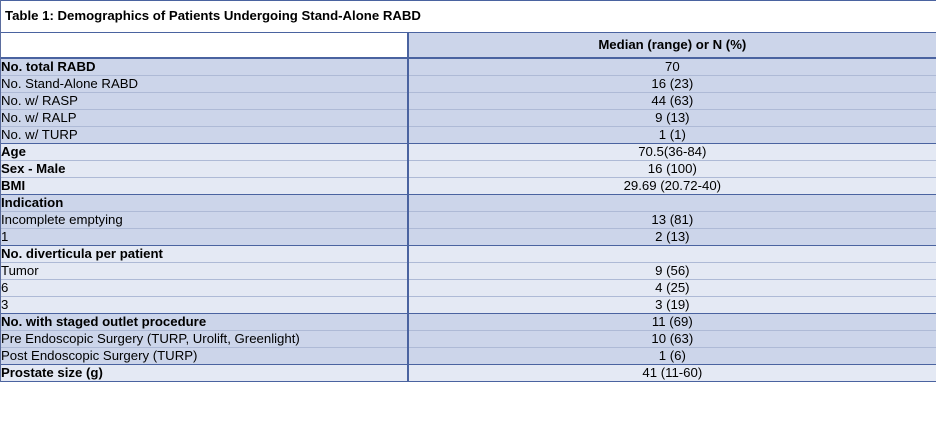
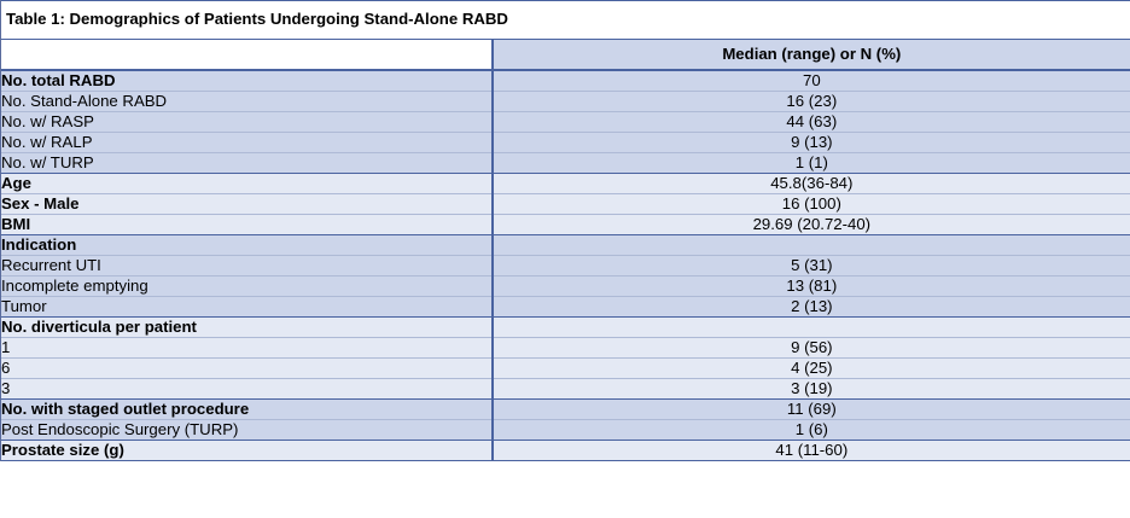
  Table 1: Demographics of Patients Undergoing Stand-Alone RABD
  	Median (range) or N (%)
  No. total RABD	70
  No. Stand-Alone RABD	16 (23)
  No. w/ RASP	44 (63)
  No. w/ RALP	9 (13)
  No. w/ TURP	1 (1)
- Age	70.5(36-84)
+ Age	45.8(36-84)
  Sex - Male	16 (100)
  BMI	29.69 (20.72-40)
  Indication
+ Recurrent UTI	5 (31)
  Incomplete emptying	13 (81)
- 1	2 (13)
+ Tumor	2 (13)
  No. diverticula per patient
- Tumor	9 (56)
+ 1	9 (56)
  6	4 (25)
  3	3 (19)
  No. with staged outlet procedure	11 (69)
- Pre Endoscopic Surgery (TURP, Urolift, Greenlight)	10 (63)
  Post Endoscopic Surgery (TURP)	1 (6)
  Prostate size (g)	41 (11-60)
